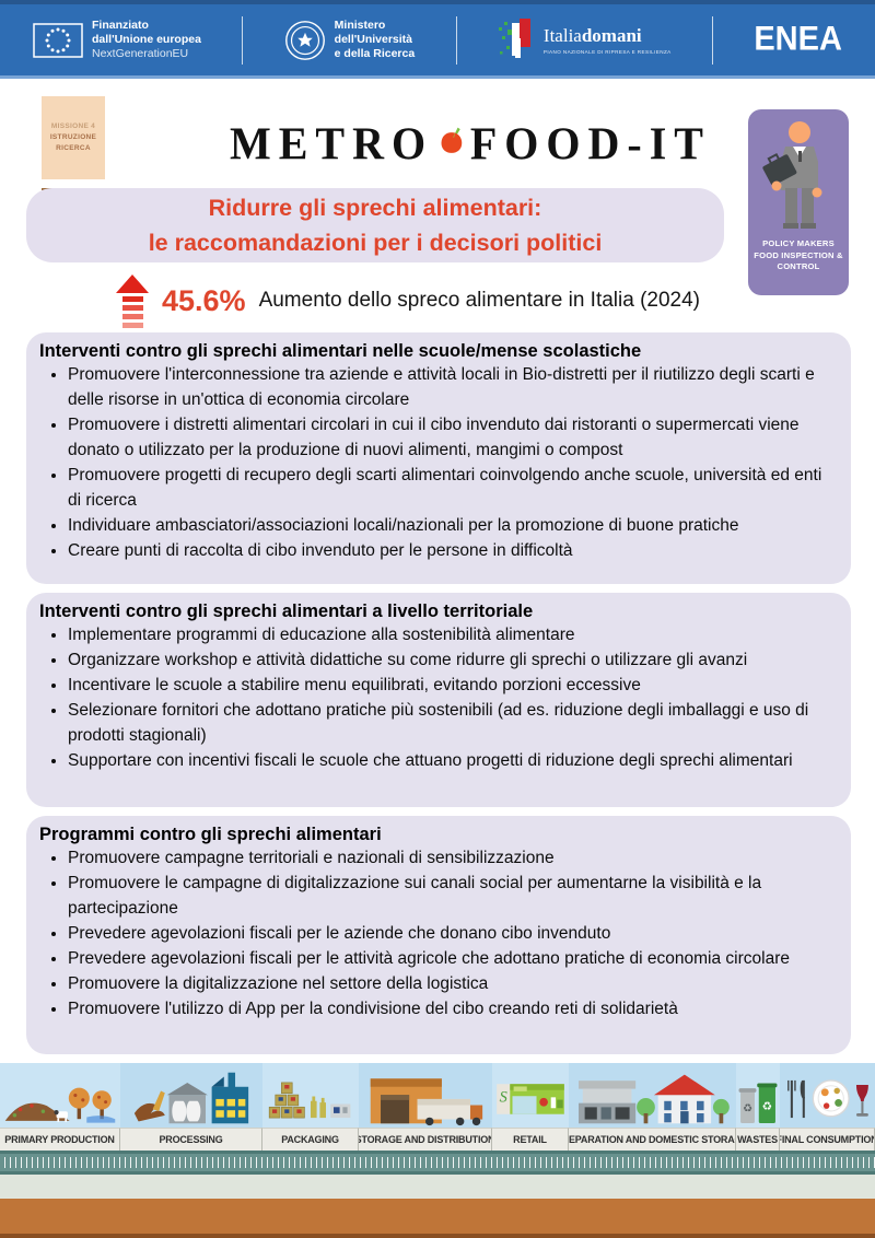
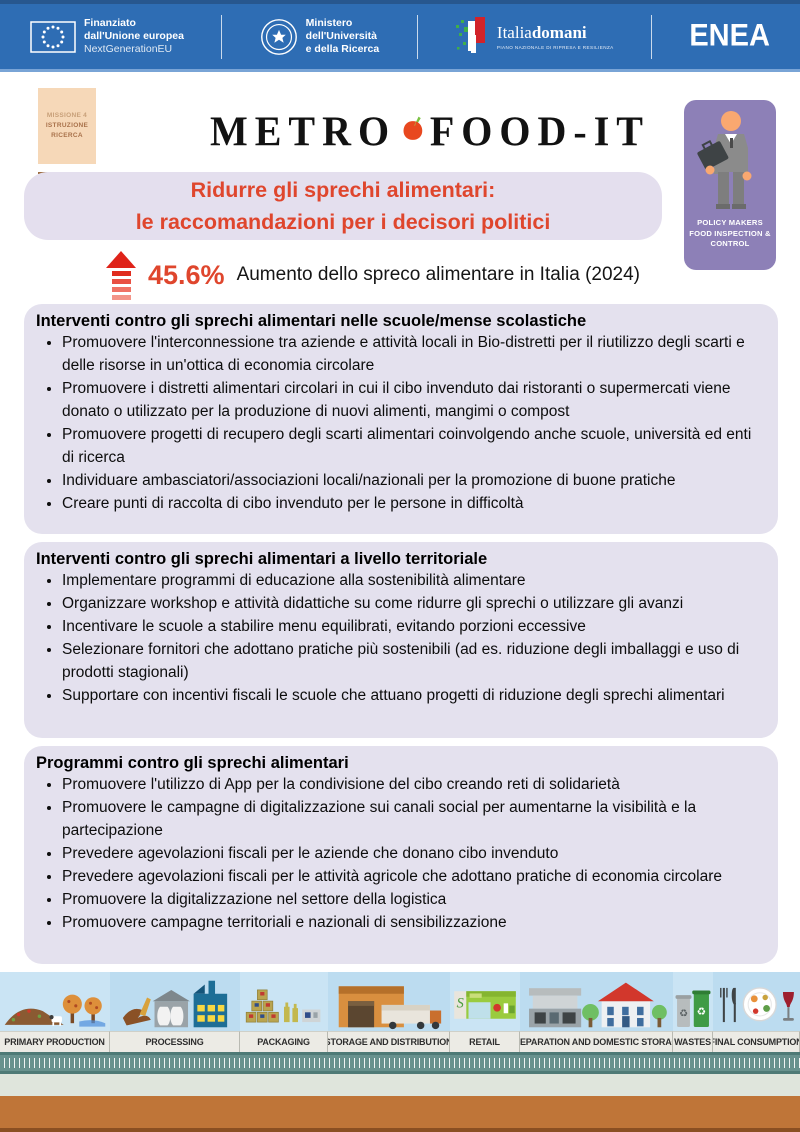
  Finanziato
  dall'Unione europea
  NextGenerationEU
  Ministero
  dell'Università
  e della Ricerca
  Italiadomani
  ENEA
  METRO
  FOOD-IT
  POLICY MAKERS
  FOOD INSPECTION &
  CONTROL
  Ridurre gli sprechi alimentari:
  le raccomandazioni per i decisori politici
  45.6%
  Aumento dello spreco alimentare in Italia (2024)
  Interventi contro gli sprechi alimentari nelle scuole/mense scolastiche
  Promuovere l'interconnessione tra aziende e attività locali in Bio-distretti per il riutilizzo degli scarti e delle risorse in un'ottica di economia circolare
  Promuovere i distretti alimentari circolari in cui il cibo invenduto dai ristoranti o supermercati viene donato o utilizzato per la produzione di nuovi alimenti, mangimi o compost
  Promuovere progetti di recupero degli scarti alimentari coinvolgendo anche scuole, università ed enti di ricerca
  Individuare ambasciatori/associazioni locali/nazionali per la promozione di buone pratiche
  Creare punti di raccolta di cibo invenduto per le persone in difficoltà
  Interventi contro gli sprechi alimentari a livello territoriale
  Implementare programmi di educazione alla sostenibilità alimentare
  Organizzare workshop e attività didattiche su come ridurre gli sprechi o utilizzare gli avanzi
  Incentivare le scuole a stabilire menu equilibrati, evitando porzioni eccessive
  Selezionare fornitori che adottano pratiche più sostenibili (ad es. riduzione degli imballaggi e uso di prodotti stagionali)
  Supportare con incentivi fiscali le scuole che attuano progetti di riduzione degli sprechi alimentari
  Programmi contro gli sprechi alimentari
- Promuovere campagne territoriali e nazionali di sensibilizzazione
+ Promuovere l'utilizzo di App per la condivisione del cibo creando reti di solidarietà
  Promuovere le campagne di digitalizzazione sui canali social per aumentarne la visibilità e la partecipazione
  Prevedere agevolazioni fiscali per le aziende che donano cibo invenduto
  Prevedere agevolazioni fiscali per le attività agricole che adottano pratiche di economia circolare
  Promuovere la digitalizzazione nel settore della logistica
- Promuovere l'utilizzo di App per la condivisione del cibo creando reti di solidarietà
+ Promuovere campagne territoriali e nazionali di sensibilizzazione
  PRIMARY PRODUCTION
  PROCESSING
  PACKAGING
  STORAGE AND DISTRIBUTIO
  S
  RETAIL
  EPARATION AND DOMESTIC STORA
  ♻
  ♻
  WASTES
  FINAL CONSUMPTION
